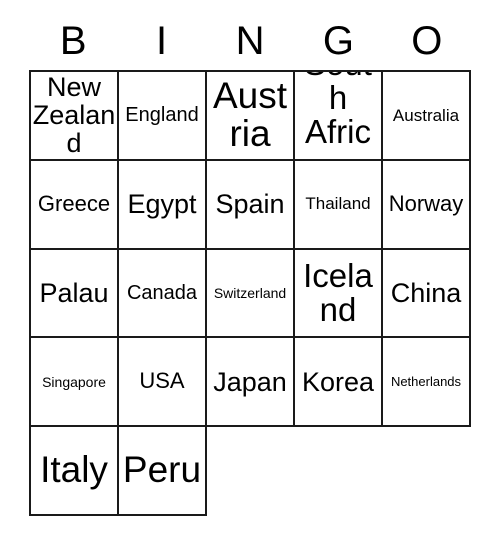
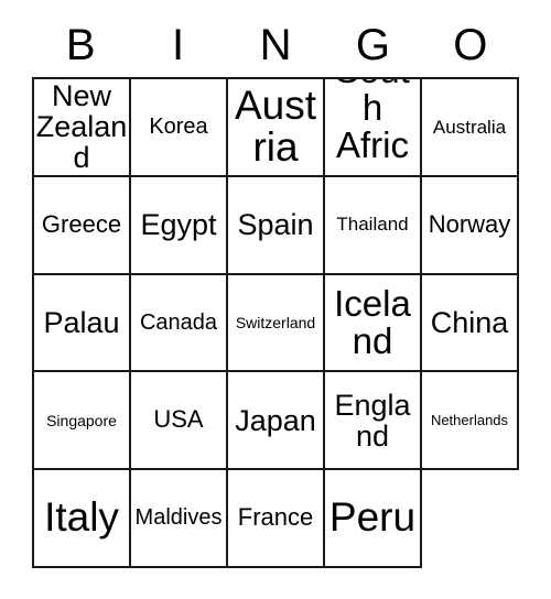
  B
  I
  N
  G
  O
  New Zealand
- England
+ Korea
  Austria
  Australia
  Greece
  Egypt
  Spain
  Thailand
  Norway
  Palau
  Canada
  Switzerland
  Iceland
  China
  Singapore
  USA
  Japan
- Korea
+ England
  Netherlands
  Italy
+ Maldives
+ France
  Peru
